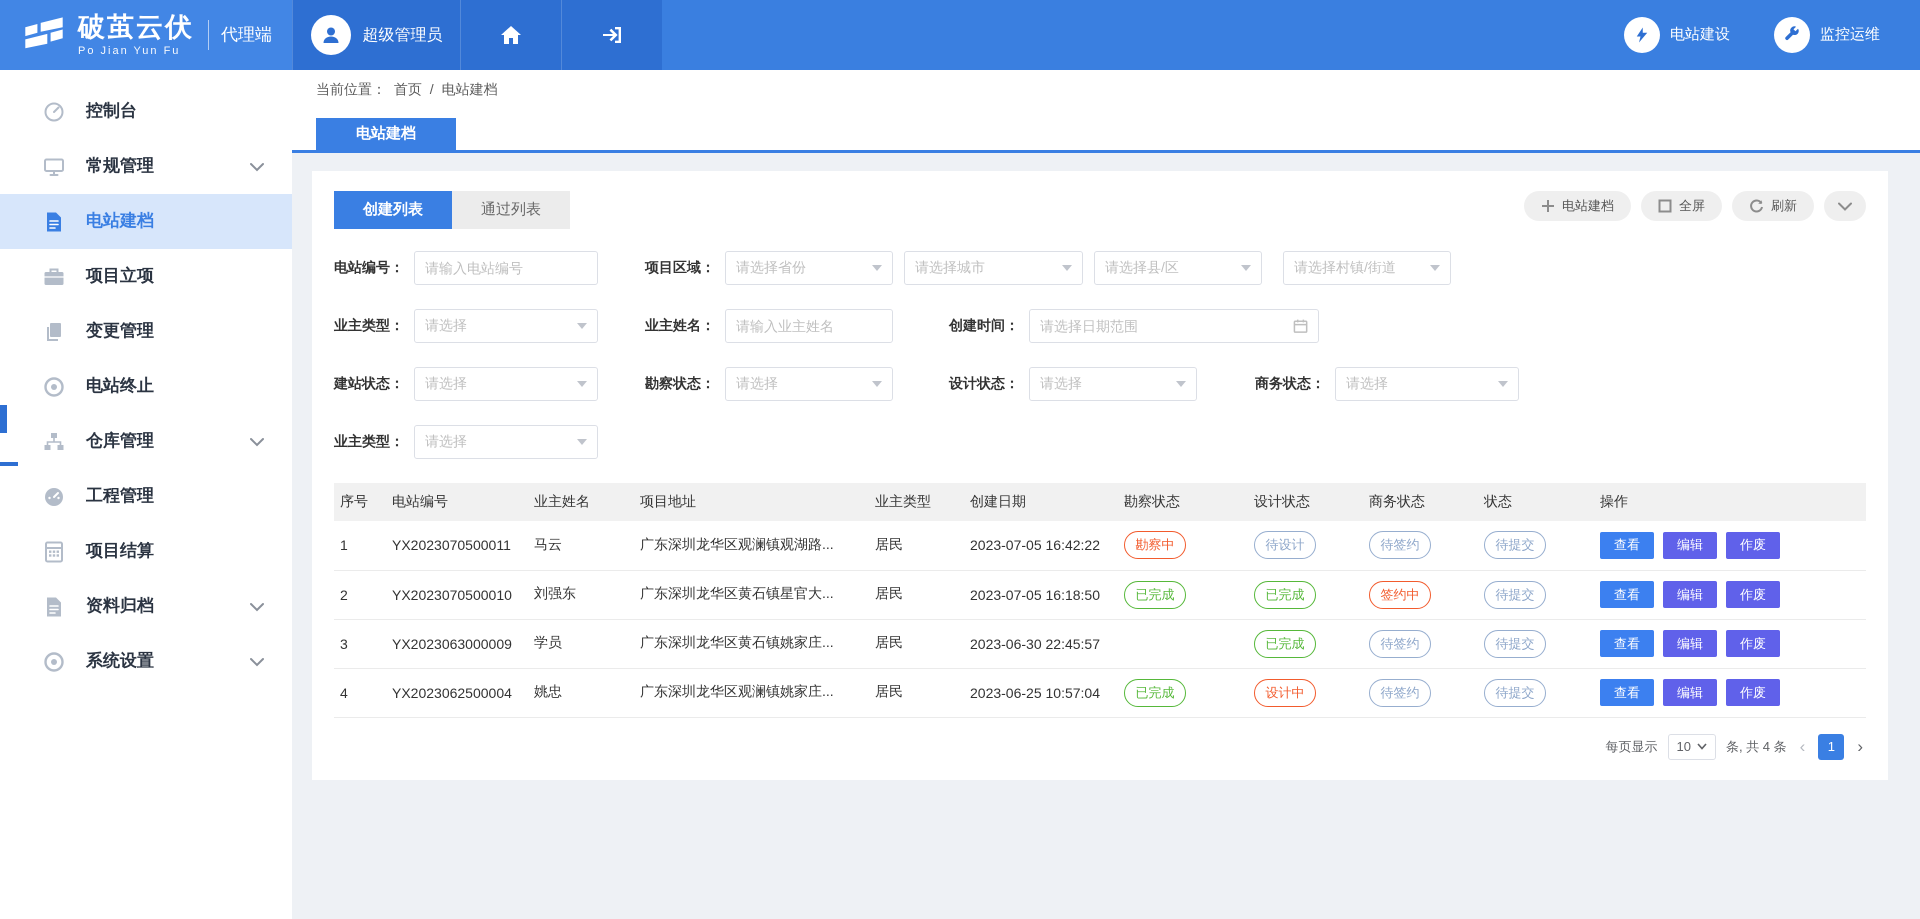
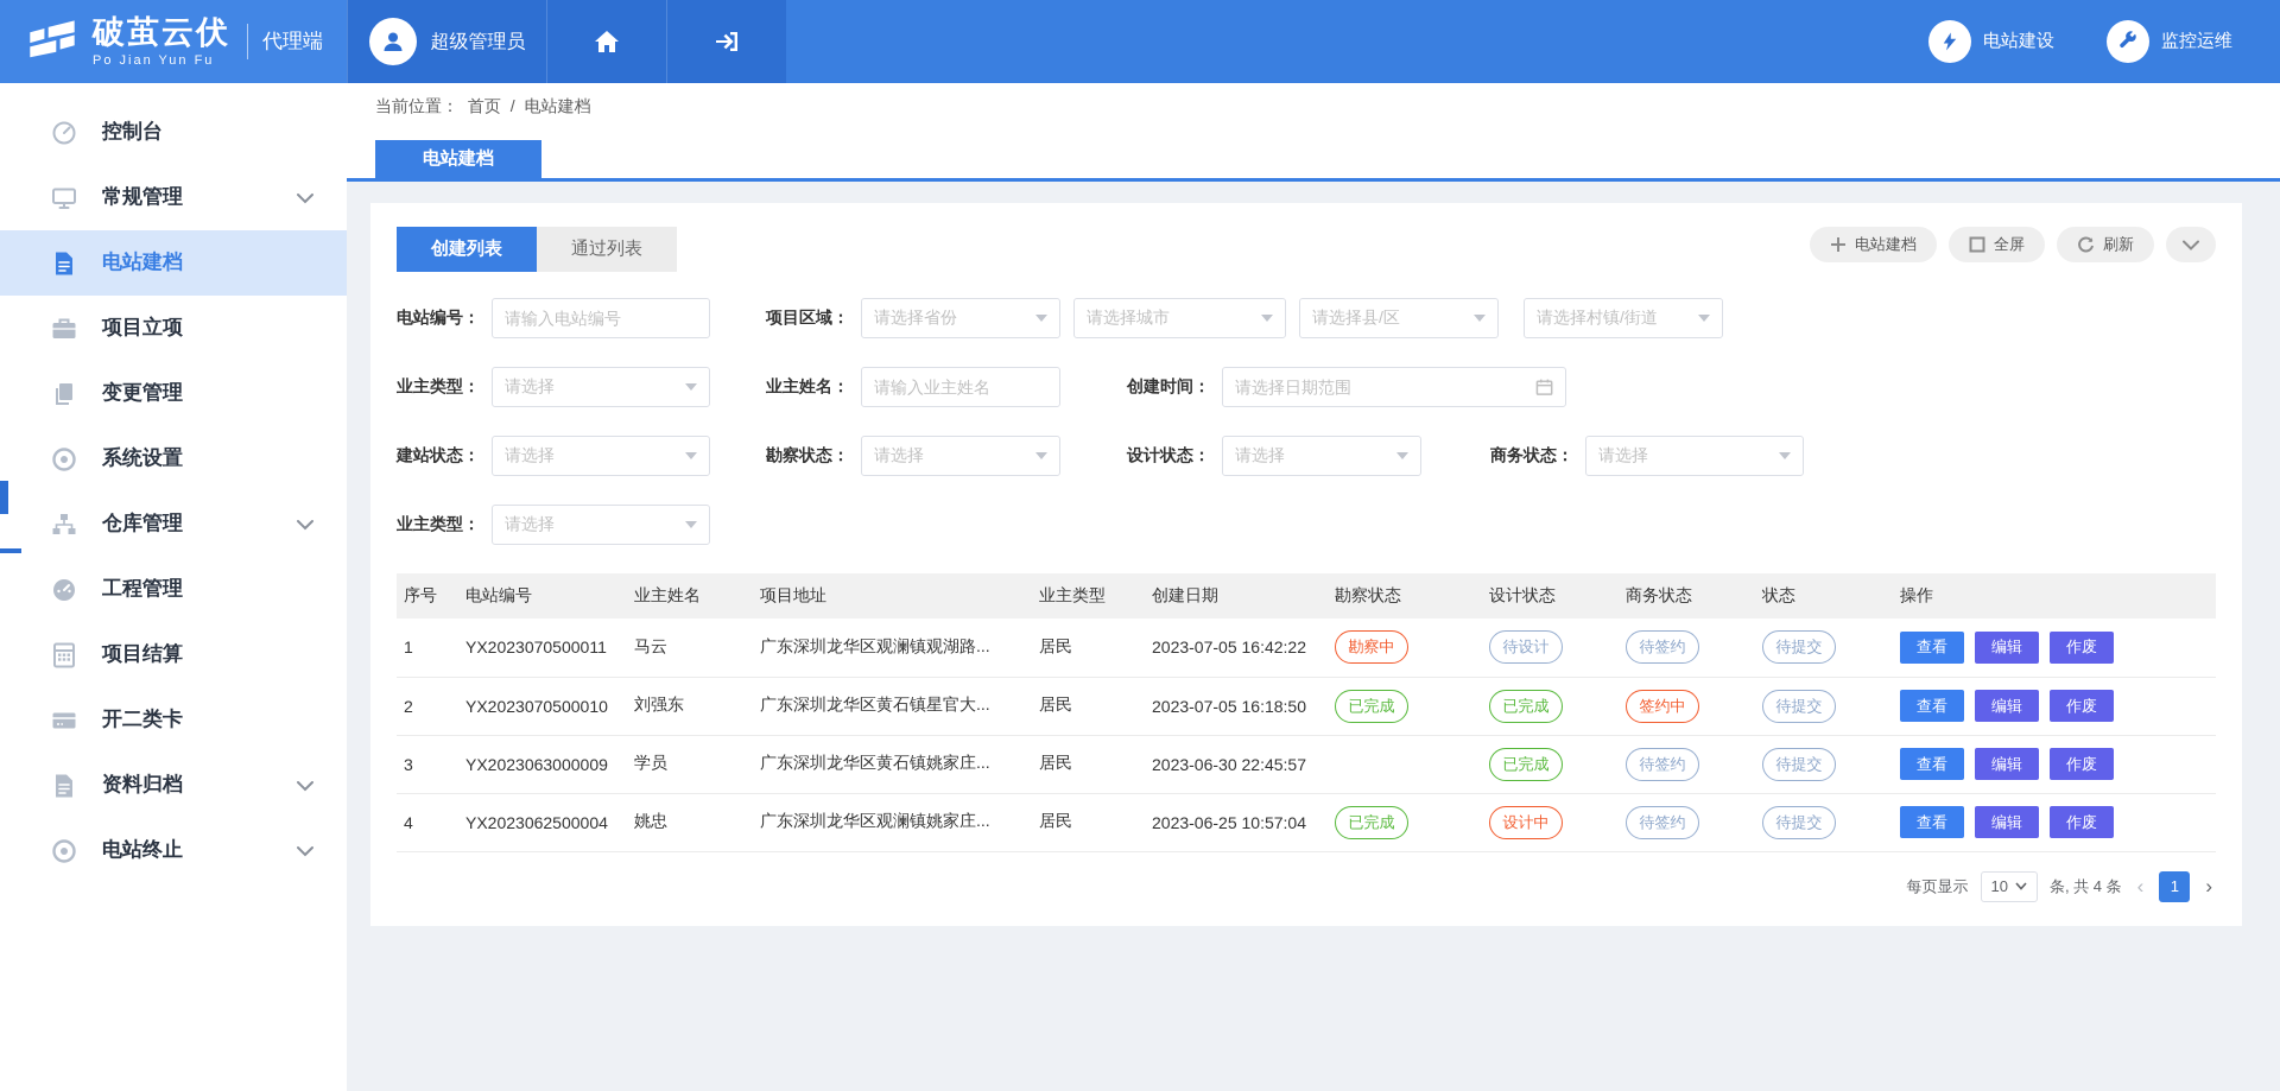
  破茧云伏
  Po Jian Yun Fu
  代理端
  超级管理员
  电站建设
  监控运维
  控制台
  常规管理
  电站建档
  项目立项
  变更管理
- 电站终止
+ 系统设置
  仓库管理
  工程管理
  项目结算
+ 开二类卡
  资料归档
- 系统设置
+ 电站终止
  当前位置： 首页 / 电站建档
  电站建档
  创建列表
  通过列表
  电站建档
  全屏
  刷新
  电站编号：
  请输入电站编号
  项目区域：
  请选择省份
  请选择城市
  请选择县/区
  请选择村镇/街道
  业主类型：
  请选择
  业主姓名：
  请输入业主姓名
  创建时间：
  请选择日期范围
  建站状态：
  请选择
  勘察状态：
  请选择
  设计状态：
  请选择
  商务状态：
  请选择
  业主类型：
  请选择
  序号	电站编号	业主姓名	项目地址	业主类型	创建日期	勘察状态	设计状态	商务状态	状态	操作
  1	YX2023070500011	马云	广东深圳龙华区观澜镇观湖路...	居民	2023-07-05 16:42:22	勘察中	待设计	待签约	待提交	查看 编辑 作废
  2	YX2023070500010	刘强东	广东深圳龙华区黄石镇星官大...	居民	2023-07-05 16:18:50	已完成	已完成	签约中	待提交	查看 编辑 作废
  3	YX2023063000009	学员	广东深圳龙华区黄石镇姚家庄...	居民	2023-06-30 22:45:57		已完成	待签约	待提交	查看 编辑 作废
  4	YX2023062500004	姚忠	广东深圳龙华区观澜镇姚家庄...	居民	2023-06-25 10:57:04	已完成	设计中	待签约	待提交	查看 编辑 作废
  每页显示
  10
  条, 共 4 条
  ‹
  1
  ›
